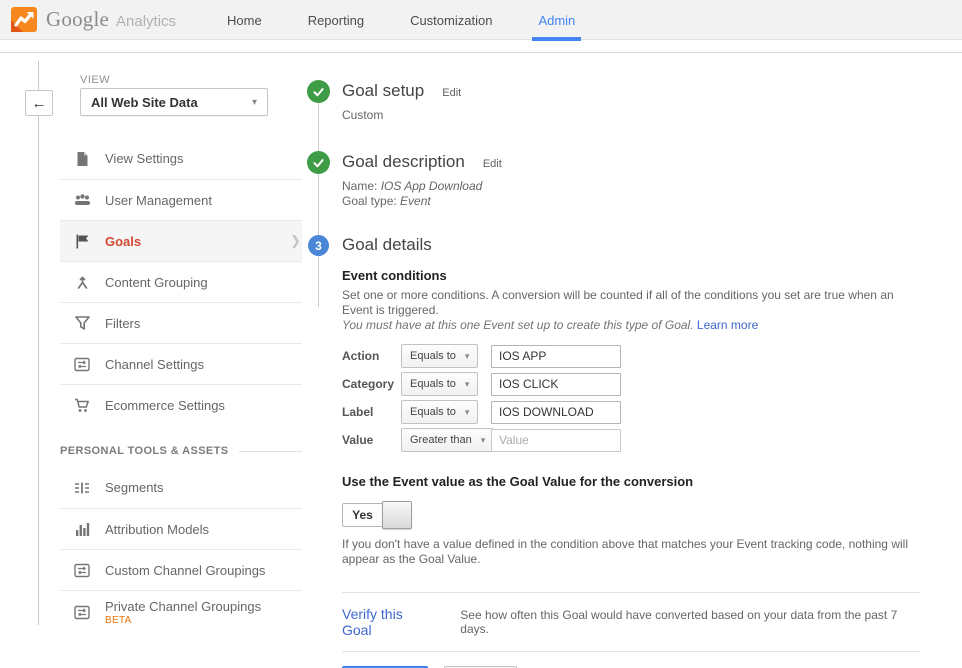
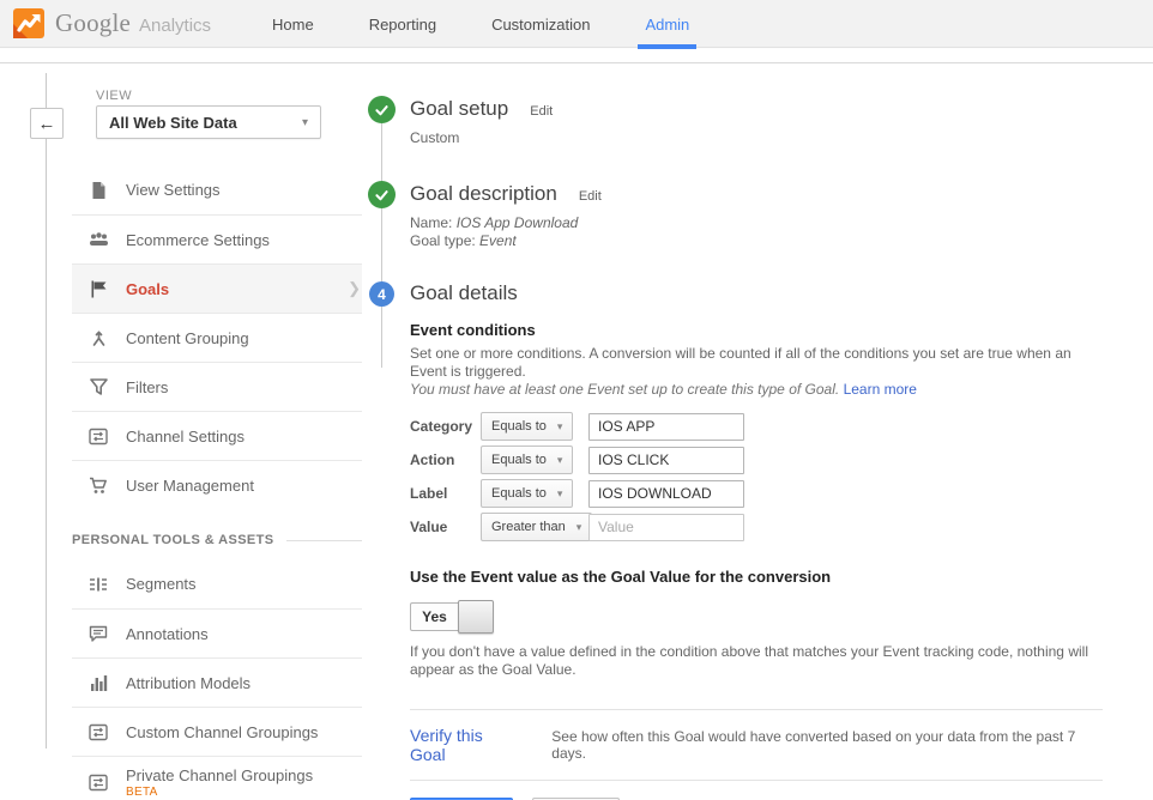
  Google
  Analytics
  Home
  Reporting
  Customization
  Admin
  ←
  VIEW
  All Web Site Data
  ▾
  View Settings
- User Management
+ Ecommerce Settings
  Goals
  ❯
  Content Grouping
  Filters
  Channel Settings
- Ecommerce Settings
+ User Management
  PERSONAL TOOLS & ASSETS
  Segments
+ Annotations
  Attribution Models
  Custom Channel Groupings
  Private Channel Groupings
  BETA
  Goal setup
  Edit
  Custom
  Goal description
  Edit
  Name: IOS App Download
  Goal type: Event
- 3
+ 4
  Goal details
  Event conditions
  Set one or more conditions. A conversion will be counted if all of the conditions you set are true when an Event is triggered.
- You must have at this one Event set up to create this type of Goal. Learn more
+ You must have at least one Event set up to create this type of Goal. Learn more
- Action
+ Category
  Equals to
  ▾
  IOS APP
- Category
+ Action
  Equals to
  ▾
  IOS CLICK
  Label
  Equals to
  ▾
  IOS DOWNLOAD
  Value
  Greater than
  ▾
  Value
  Use the Event value as the Goal Value for the conversion
  Yes
  If you don't have a value defined in the condition above that matches your Event tracking code, nothing will appear as the Goal Value.
  Verify this Goal
  See how often this Goal would have converted based on your data from the past 7 days.
